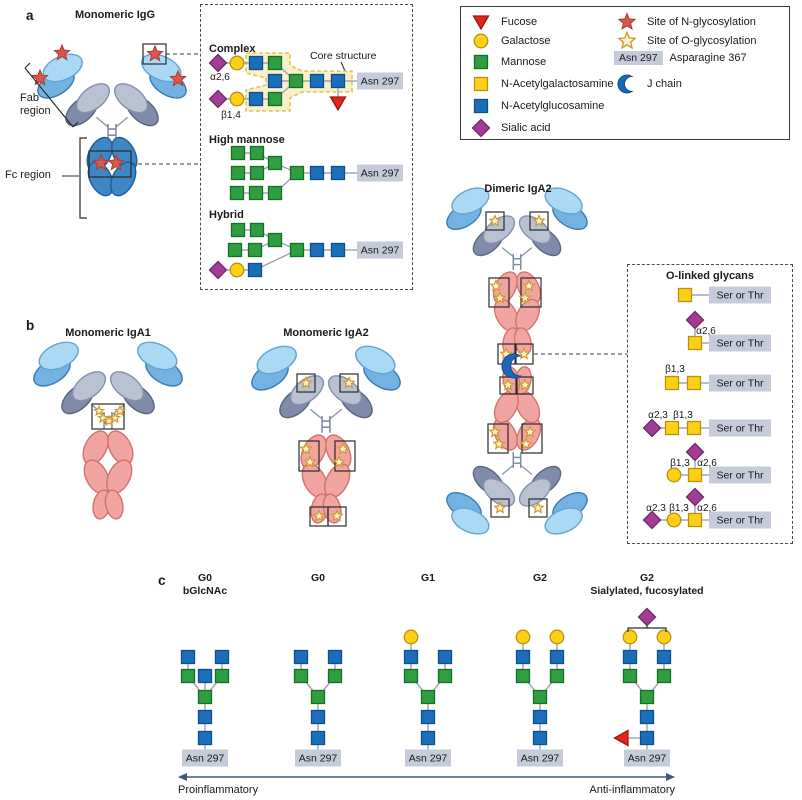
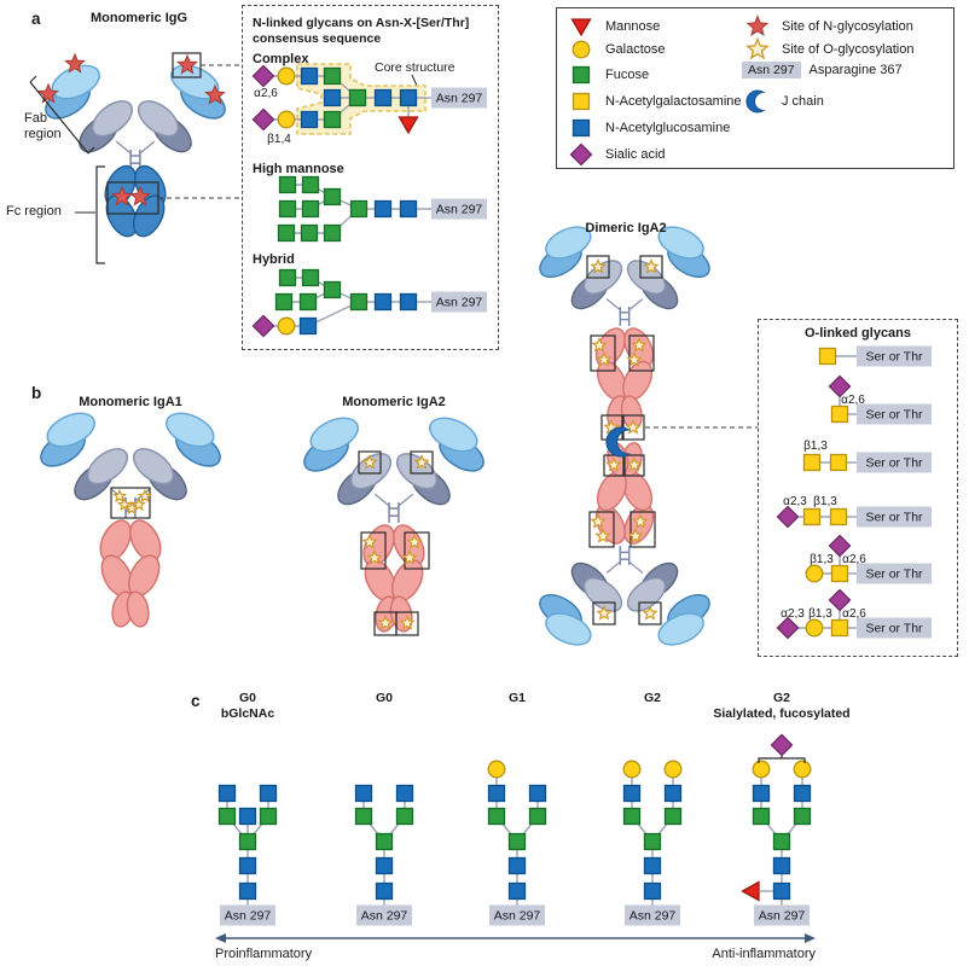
  Asn 297
  α2,6
  β1,4
  Asn 297
  Asn 297
  Ser or Thr
  Ser or Thr
  Ser or Thr
  Ser or Thr
  Ser or Thr
  Ser or Thr
  α2,6
  β1,3
  α2,3
  β1,3
  β1,3
  α2,6
  α2,3
  β1,3
  α2,6
  Asn 297
  Asn 297
  Asn 297
  Asn 297
  Asn 297
  a
  Monomeric IgG
  Fab
  region
  Fc region
+ N-linked glycans on Asn-X-[Ser/Thr]
+ consensus sequence
  Complex
  High mannose
  Hybrid
  Core structure
- Fucose
+ Mannose
  Galactose
- Mannose
+ Fucose
  N-Acetylgalactosamine
  N-Acetylglucosamine
  Sialic acid
  Site of N-glycosylation
  Site of O-glycosylation
  Asn 297
  Asparagine 367
  J chain
  b
  Monomeric IgA1
  Monomeric IgA2
  Dimeric IgA2
  O-linked glycans
  c
  G0
  bGlcNAc
  G0
  G1
  G2
  G2
  Sialylated, fucosylated
  Proinflammatory
  Anti-inflammatory
